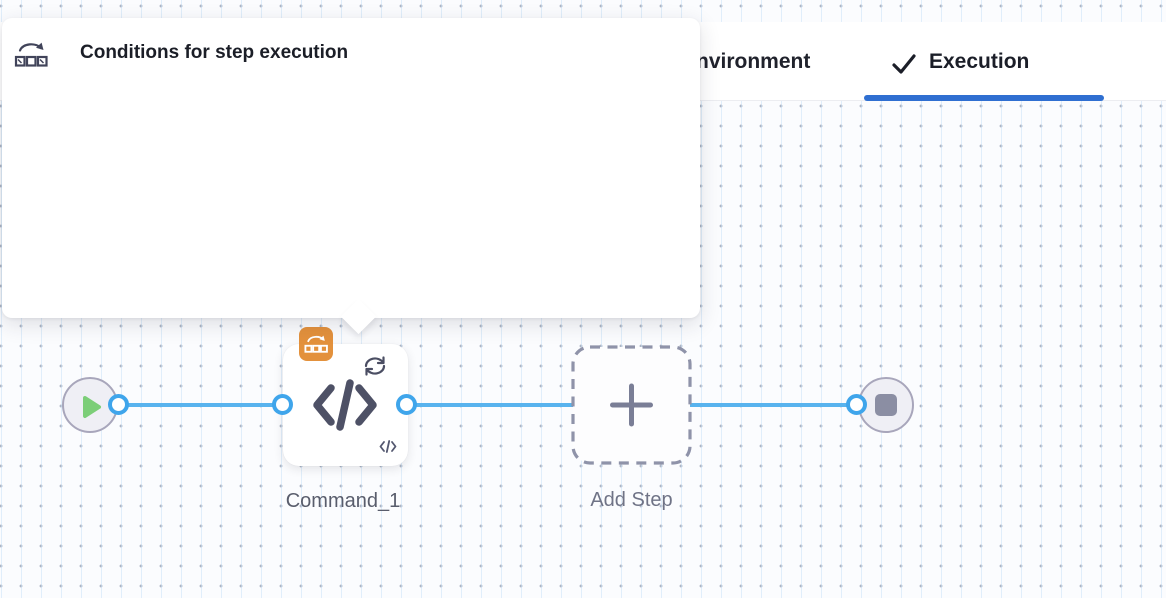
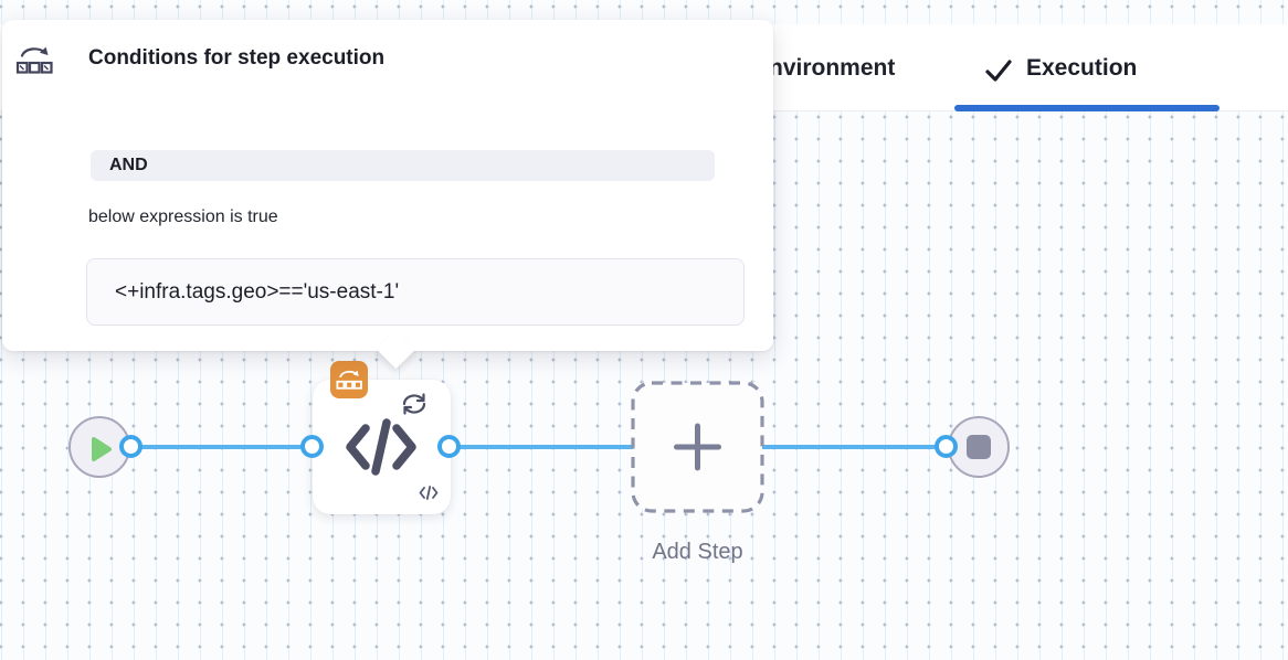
  nvironment
  Execution
- Command_1
  Add Step
  Conditions for step execution
+ AND
+ below expression is true
+ <+infra.tags.geo>=='us-east-1'
